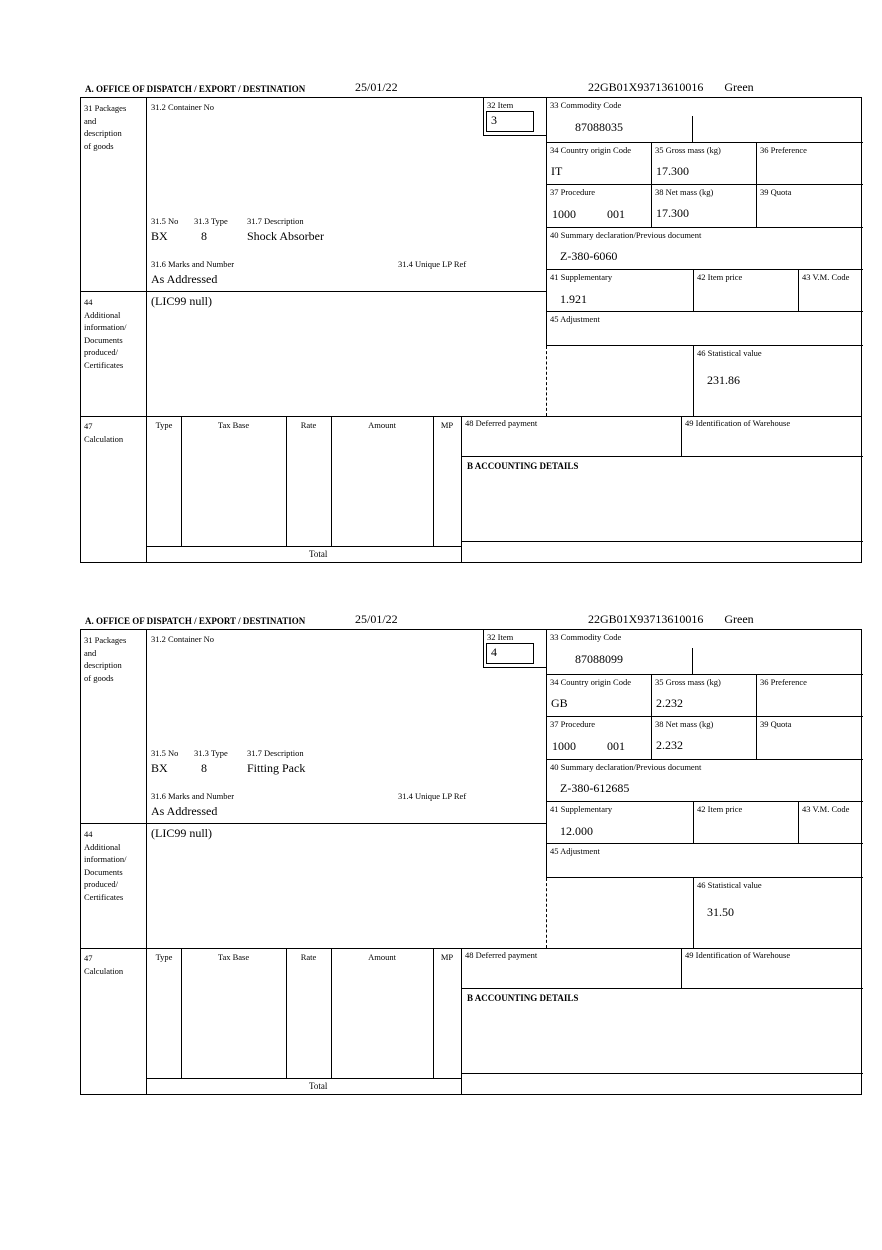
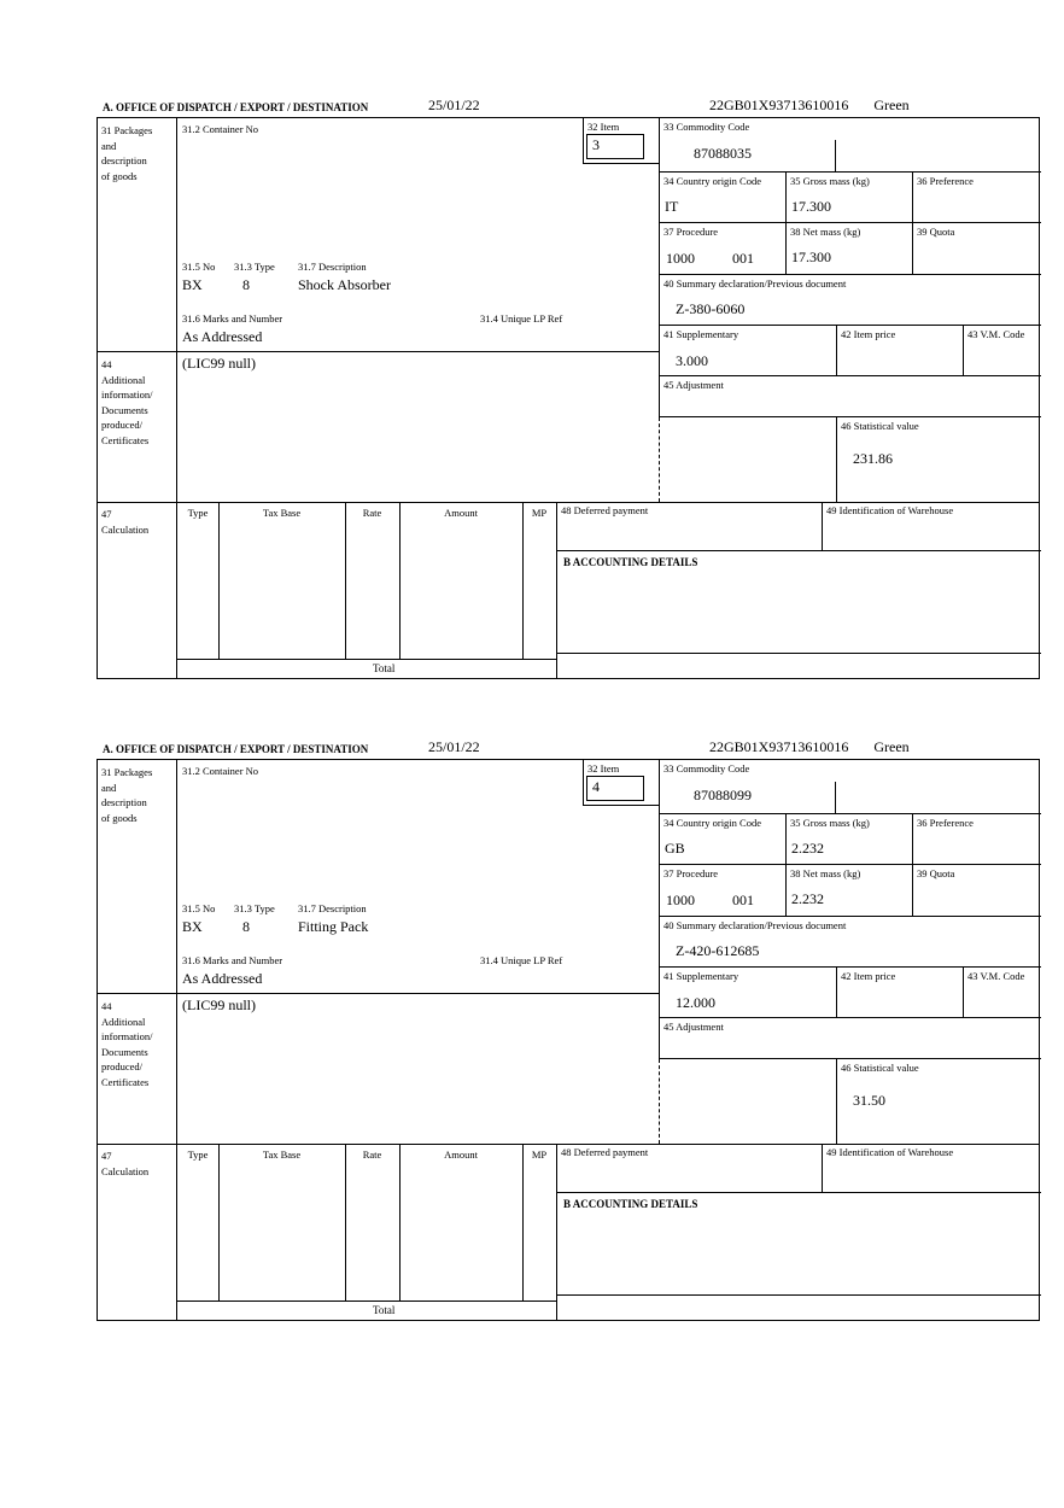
  A. OFFICE OF DISPATCH / EXPORT / DESTINATION
  25/01/22
  22GB01X93713610016 Green
  31 Packages
  and
  description
  of goods
  44
  Additional
  information/
  Documents
  produced/
  Certificates
  47
  Calculation
  31.2 Container No
  32 Item
  3
  31.5 No
  31.3 Type
  31.7 Description
  BX
  8
  Shock Absorber
  31.6 Marks and Number
  31.4 Unique LP Ref
  As Addressed
  (LIC99 null)
  33 Commodity Code
  87088035
  34 Country origin Code
  IT
  35 Gross mass (kg)
  17.300
  36 Preference
  37 Procedure
  1000
  001
  38 Net mass (kg)
  17.300
  39 Quota
  40 Summary declaration/Previous document
  Z-380-6060
  41 Supplementary
- 1.921
+ 3.000
  42 Item price
  43 V.M. Code
  45 Adjustment
  46 Statistical value
  231.86
  48 Deferred payment
  49 Identification of Warehouse
  B ACCOUNTING DETAILS
  Type
  Tax Base
  Rate
  Amount
  MP
  Total
  A. OFFICE OF DISPATCH / EXPORT / DESTINATION
  25/01/22
  22GB01X93713610016 Green
  31 Packages
  and
  description
  of goods
  44
  Additional
  information/
  Documents
  produced/
  Certificates
  47
  Calculation
  31.2 Container No
  32 Item
  4
  31.5 No
  31.3 Type
  31.7 Description
  BX
  8
  Fitting Pack
  31.6 Marks and Number
  31.4 Unique LP Ref
  As Addressed
  (LIC99 null)
  33 Commodity Code
  87088099
  34 Country origin Code
  GB
  35 Gross mass (kg)
  2.232
  36 Preference
  37 Procedure
  1000
  001
  38 Net mass (kg)
  2.232
  39 Quota
  40 Summary declaration/Previous document
- Z-380-612685
+ Z-420-612685
  41 Supplementary
  12.000
  42 Item price
  43 V.M. Code
  45 Adjustment
  46 Statistical value
  31.50
  48 Deferred payment
  49 Identification of Warehouse
  B ACCOUNTING DETAILS
  Type
  Tax Base
  Rate
  Amount
  MP
  Total
